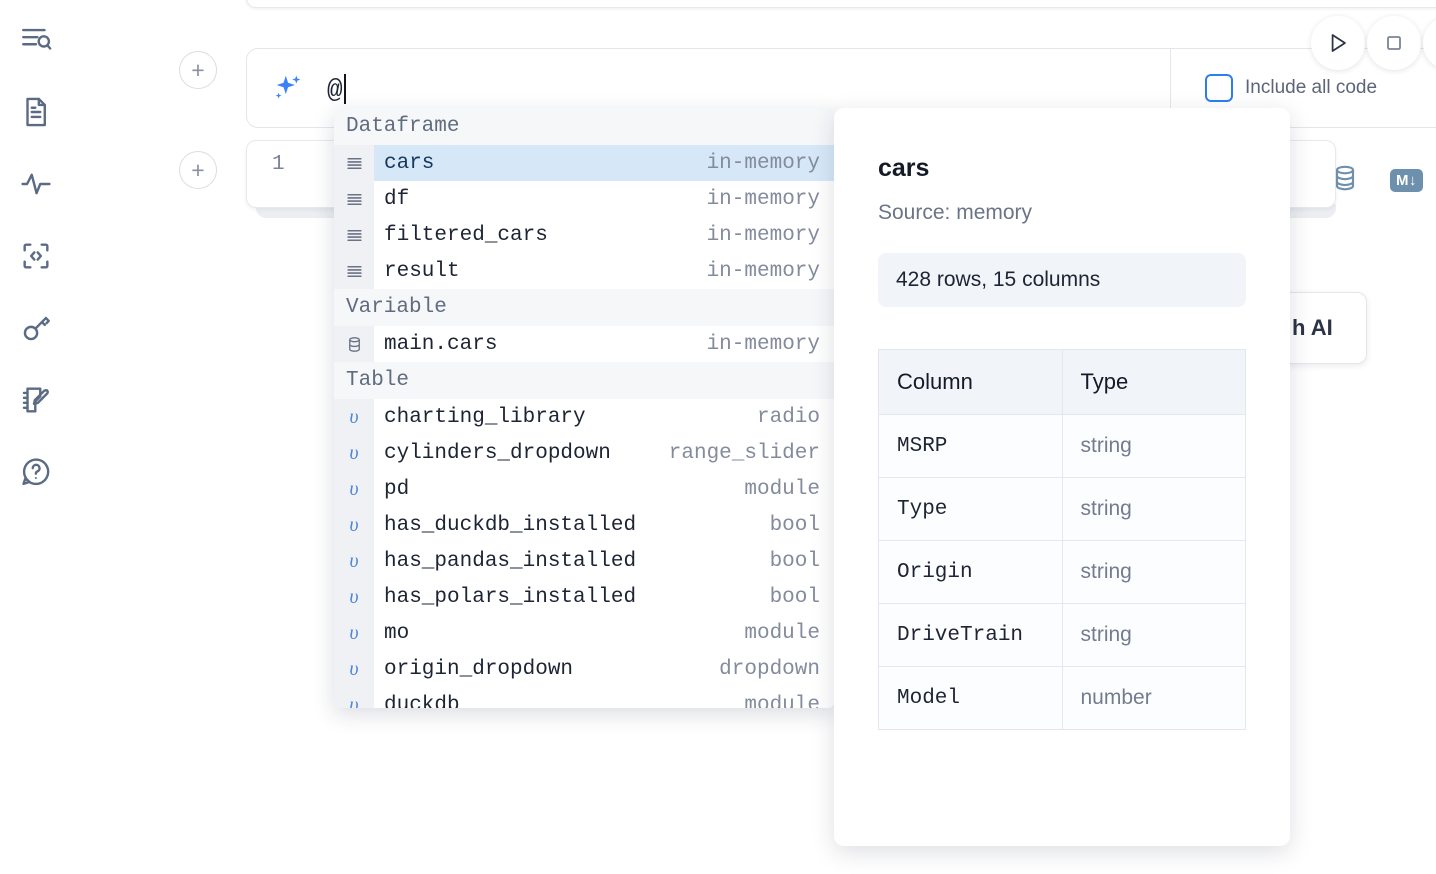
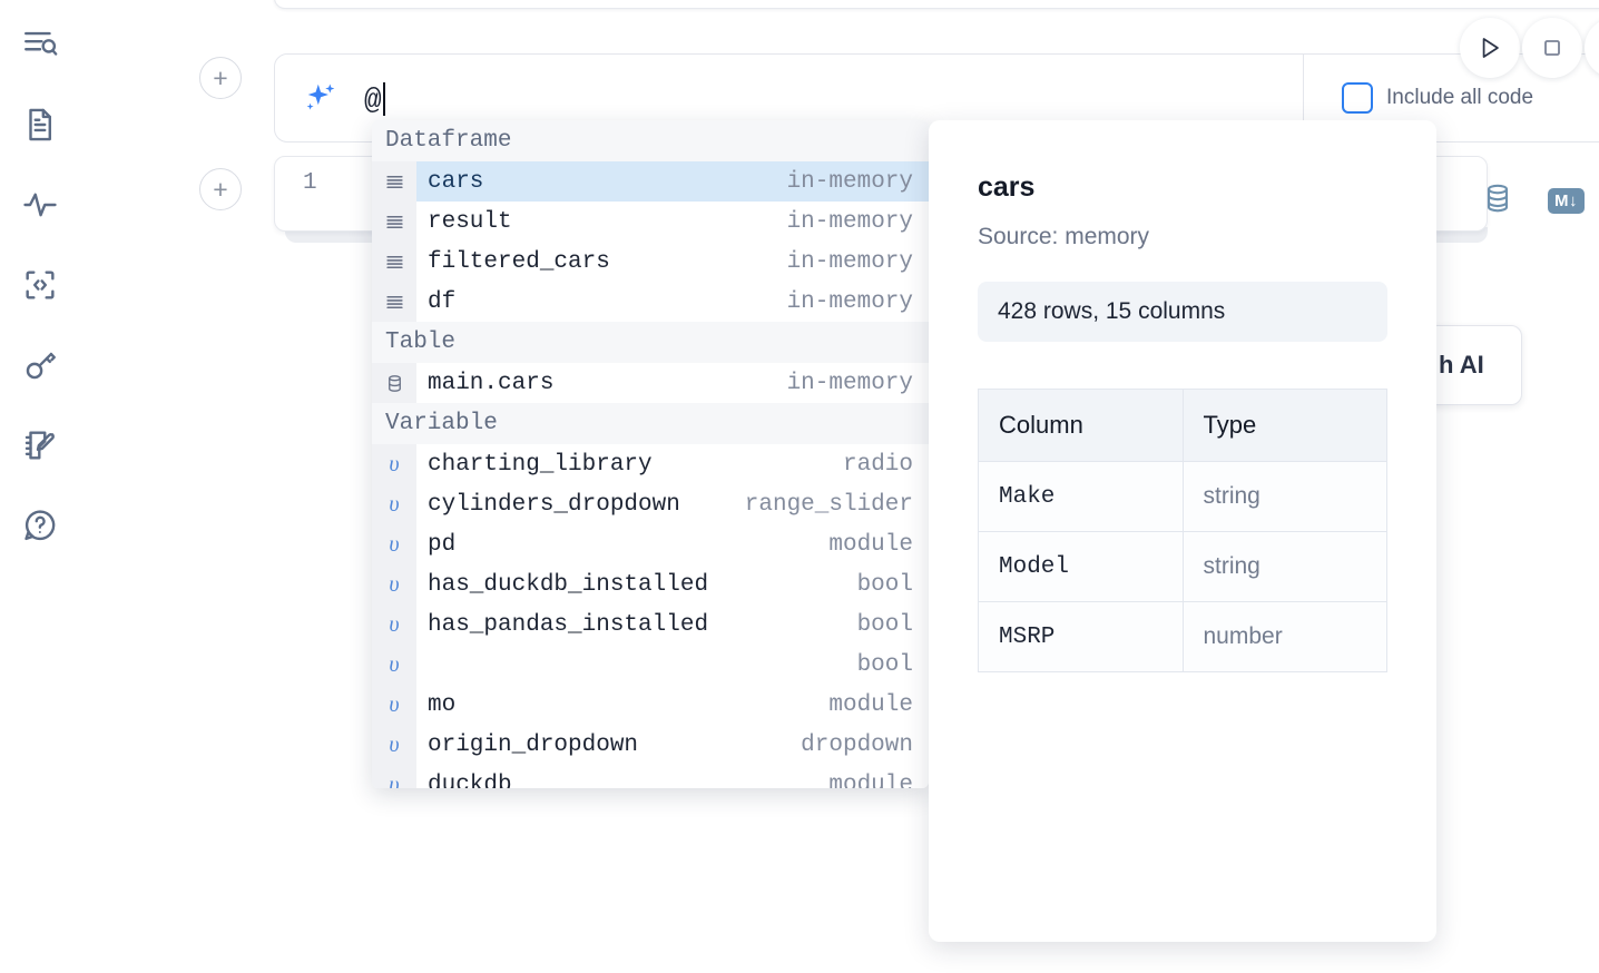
  +
  +
  @
  Include all code
  1
  M↓
  h AI
  Dataframe
  cars
  in-memory
- df
+ result
  in-memory
  filtered_cars
  in-memory
- result
+ df
  in-memory
- Variable
+ Table
  main.cars
  in-memory
- Table
+ Variable
  υ
  charting_library
  radio
  υ
  cylinders_dropdown
  range_slider
  υ
  pd
  module
  υ
  has_duckdb_installed
  bool
  υ
  has_pandas_installed
  bool
  υ
- has_polars_installed
  bool
  υ
  mo
  module
  υ
  origin_dropdown
  dropdown
  υ
  duckdb
  module
  cars
  Source: memory
  428 rows, 15 columns
  Column	Type
+ Make	string
- MSRP	string
+ Model	string
- Type	string
- Origin	string
- DriveTrain	string
- Model	number
+ MSRP	number
